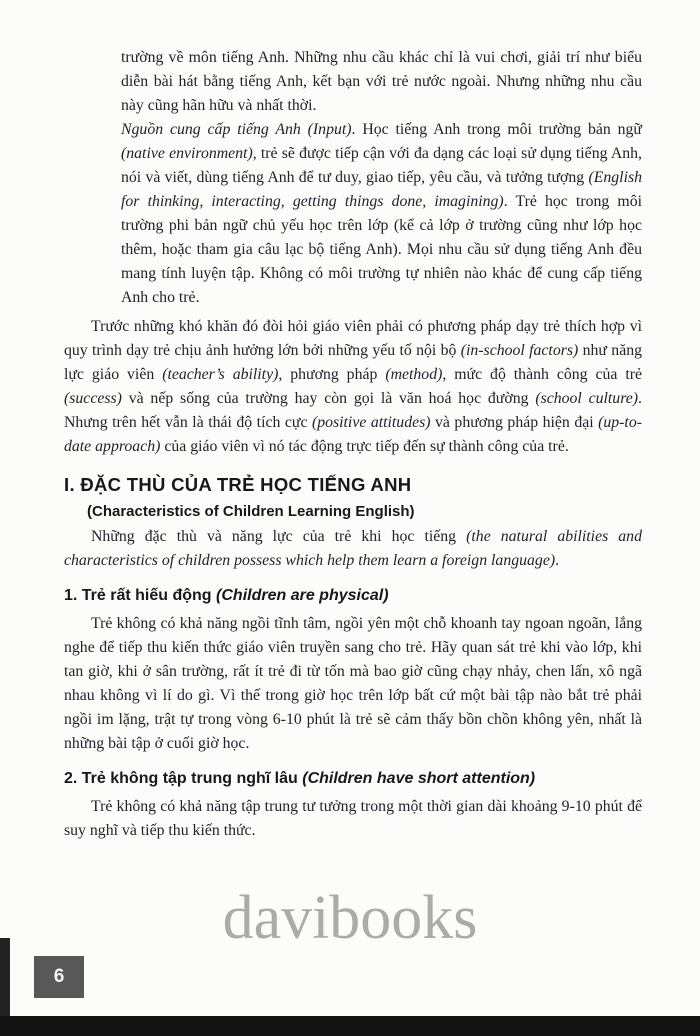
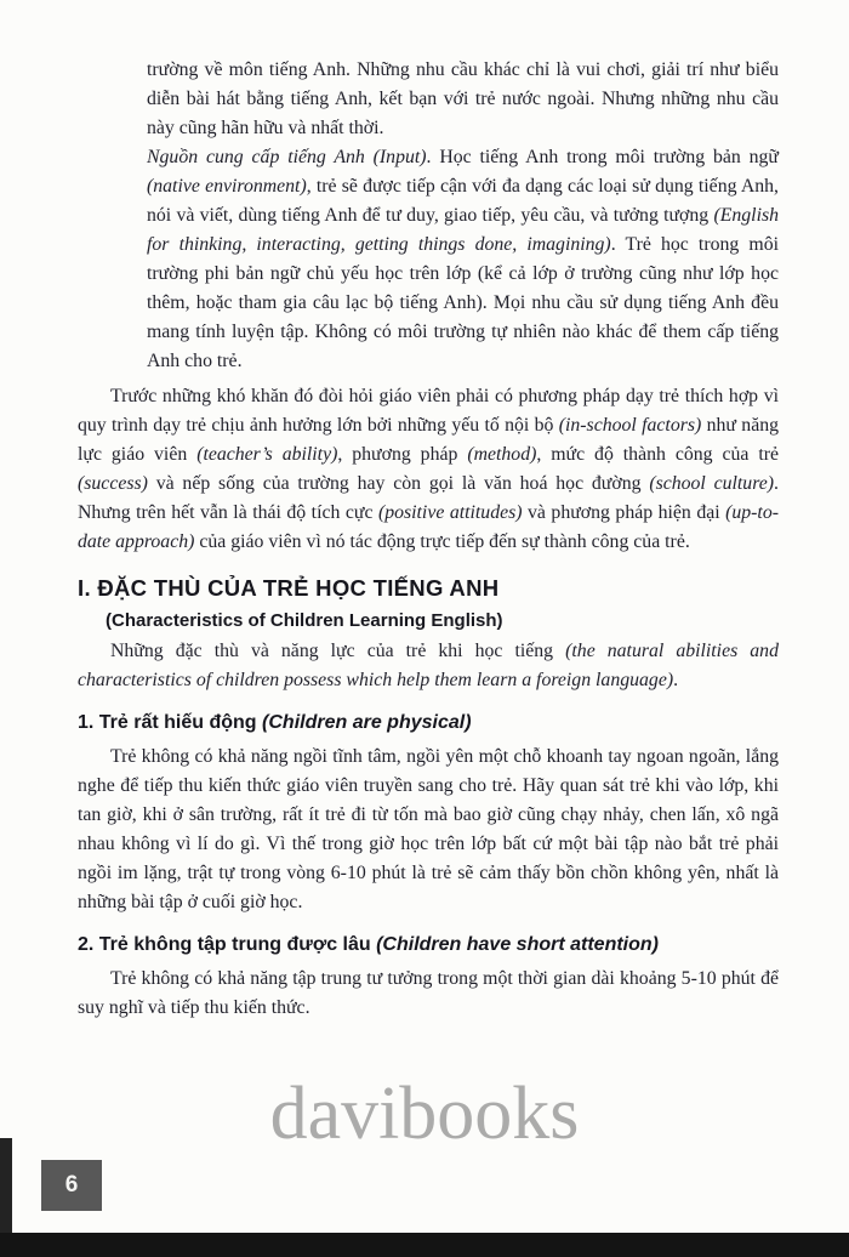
  trường về môn tiếng Anh. Những nhu cầu khác chỉ là vui chơi, giải trí như biểu diễn bài hát bằng tiếng Anh, kết bạn với trẻ nước ngoài. Nhưng những nhu cầu này cũng hãn hữu và nhất thời.
- Nguồn cung cấp tiếng Anh (Input). Học tiếng Anh trong môi trường bản ngữ (native environment), trẻ sẽ được tiếp cận với đa dạng các loại sử dụng tiếng Anh, nói và viết, dùng tiếng Anh để tư duy, giao tiếp, yêu cầu, và tưởng tượng (English for thinking, interacting, getting things done, imagining). Trẻ học trong môi trường phi bản ngữ chủ yếu học trên lớp (kể cả lớp ở trường cũng như lớp học thêm, hoặc tham gia câu lạc bộ tiếng Anh). Mọi nhu cầu sử dụng tiếng Anh đều mang tính luyện tập. Không có môi trường tự nhiên nào khác để cung cấp tiếng Anh cho trẻ.
+ Nguồn cung cấp tiếng Anh (Input). Học tiếng Anh trong môi trường bản ngữ (native environment), trẻ sẽ được tiếp cận với đa dạng các loại sử dụng tiếng Anh, nói và viết, dùng tiếng Anh để tư duy, giao tiếp, yêu cầu, và tưởng tượng (English for thinking, interacting, getting things done, imagining). Trẻ học trong môi trường phi bản ngữ chủ yếu học trên lớp (kể cả lớp ở trường cũng như lớp học thêm, hoặc tham gia câu lạc bộ tiếng Anh). Mọi nhu cầu sử dụng tiếng Anh đều mang tính luyện tập. Không có môi trường tự nhiên nào khác để them cấp tiếng Anh cho trẻ.
  Trước những khó khăn đó đòi hỏi giáo viên phải có phương pháp dạy trẻ thích hợp vì quy trình dạy trẻ chịu ảnh hưởng lớn bởi những yếu tố nội bộ (in-school factors) như năng lực giáo viên (teacher’s ability), phương pháp (method), mức độ thành công của trẻ (success) và nếp sống của trường hay còn gọi là văn hoá học đường (school culture). Nhưng trên hết vẫn là thái độ tích cực (positive attitudes) và phương pháp hiện đại (up-to-date approach) của giáo viên vì nó tác động trực tiếp đến sự thành công của trẻ.
  I. ĐẶC THÙ CỦA TRẺ HỌC TIẾNG ANH
  (Characteristics of Children Learning English)
  Những đặc thù và năng lực của trẻ khi học tiếng (the natural abilities and characteristics of children possess which help them learn a foreign language).
  1. Trẻ rất hiếu động (Children are physical)
  Trẻ không có khả năng ngồi tĩnh tâm, ngồi yên một chỗ khoanh tay ngoan ngoãn, lắng nghe để tiếp thu kiến thức giáo viên truyền sang cho trẻ. Hãy quan sát trẻ khi vào lớp, khi tan giờ, khi ở sân trường, rất ít trẻ đi từ tốn mà bao giờ cũng chạy nhảy, chen lấn, xô ngã nhau không vì lí do gì. Vì thế trong giờ học trên lớp bất cứ một bài tập nào bắt trẻ phải ngồi im lặng, trật tự trong vòng 6-10 phút là trẻ sẽ cảm thấy bồn chồn không yên, nhất là những bài tập ở cuối giờ học.
- 2. Trẻ không tập trung nghĩ lâu (Children have short attention)
+ 2. Trẻ không tập trung được lâu (Children have short attention)
- Trẻ không có khả năng tập trung tư tưởng trong một thời gian dài khoảng 9-10 phút để suy nghĩ và tiếp thu kiến thức.
+ Trẻ không có khả năng tập trung tư tưởng trong một thời gian dài khoảng 5-10 phút để suy nghĩ và tiếp thu kiến thức.
  davibooks
  6
